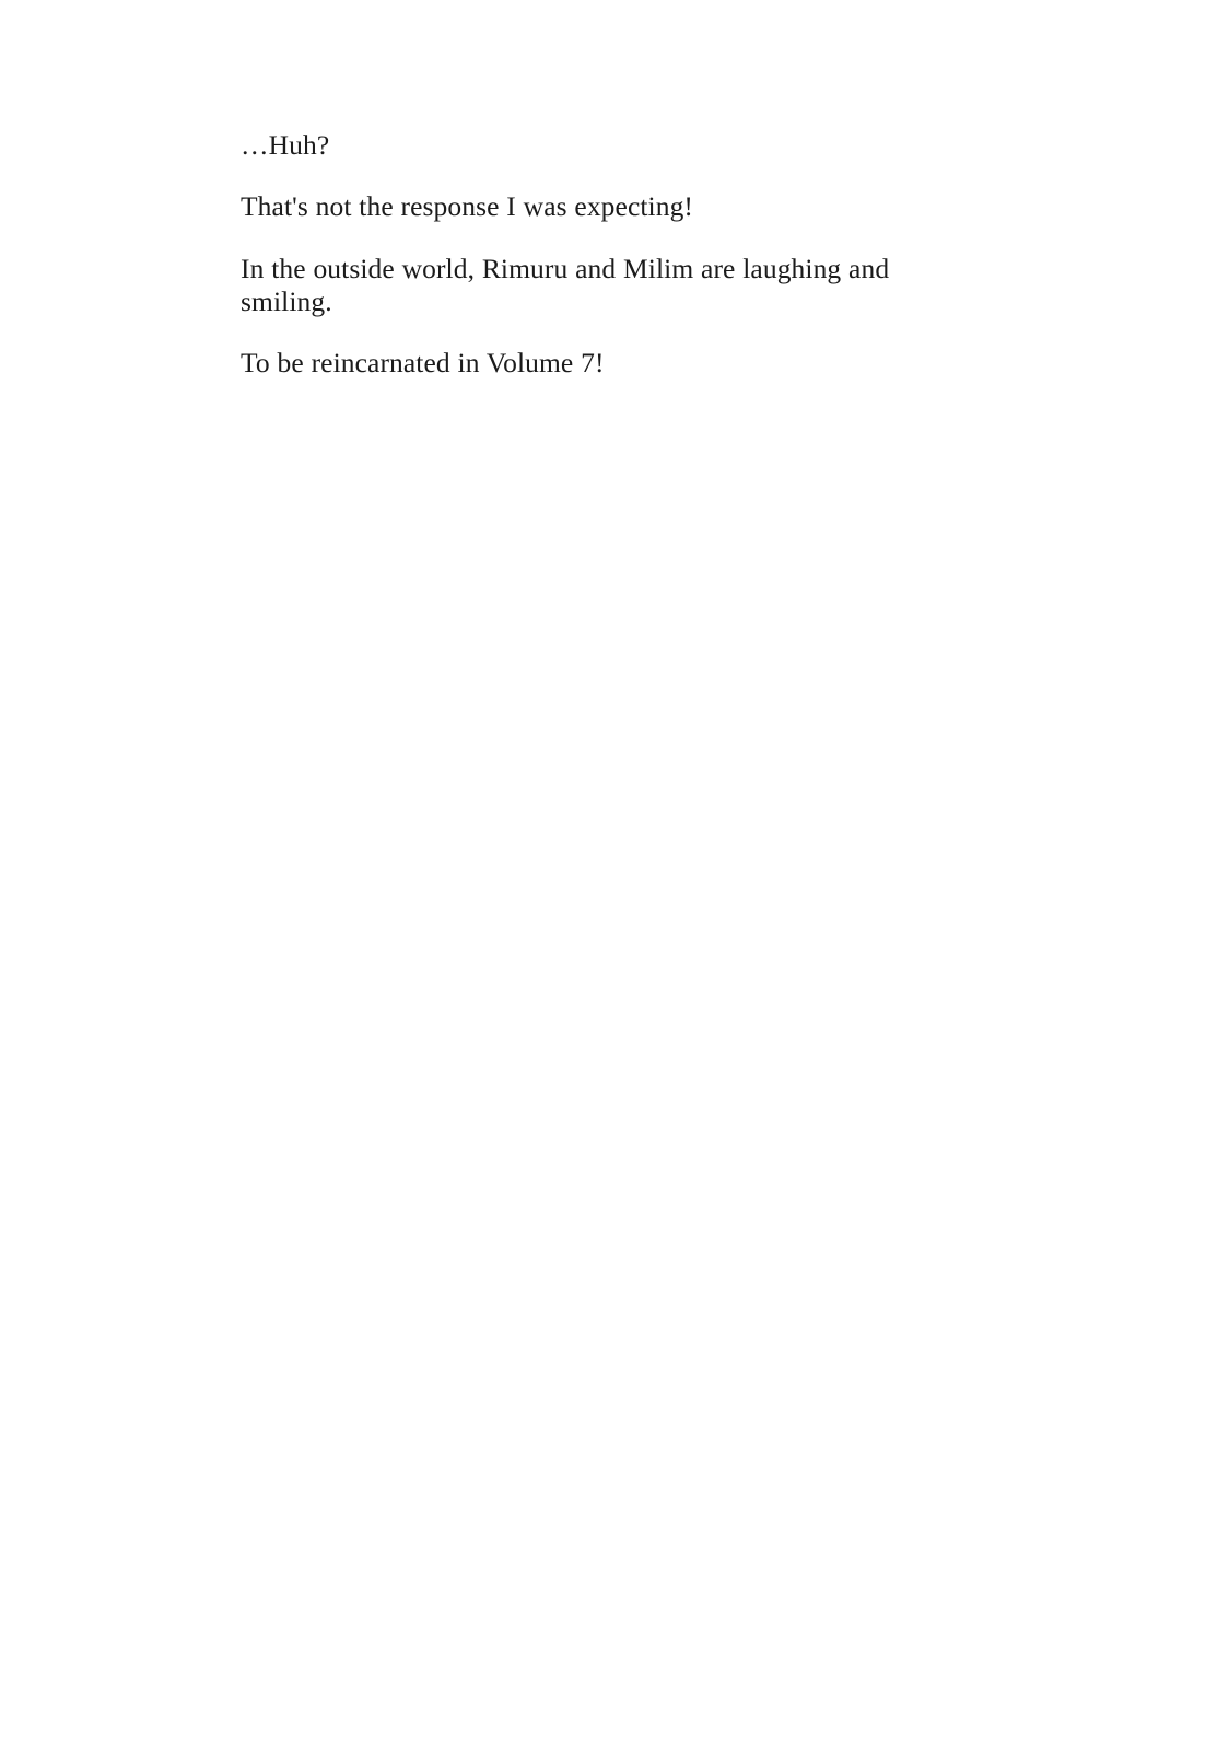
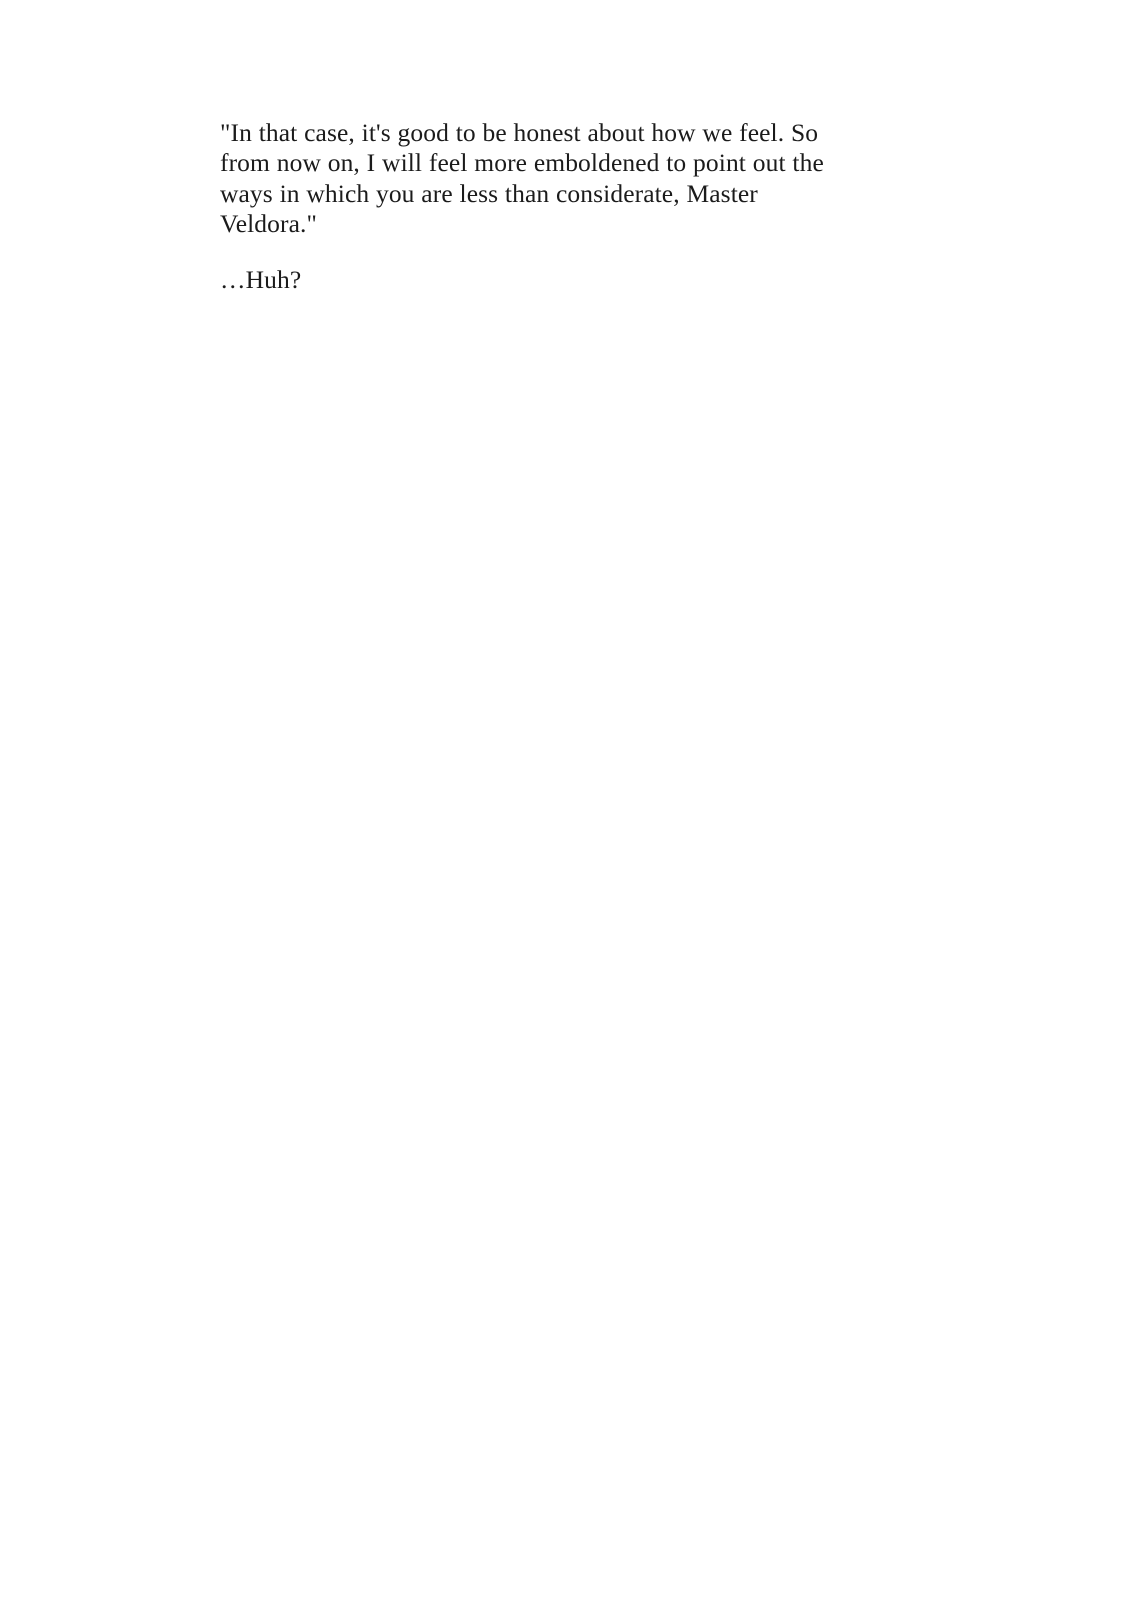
+ "In that case, it's good to be honest about how we feel. So from now on, I will feel more emboldened to point out the ways in which you are less than considerate, Master Veldora."
  …Huh?
- That's not the response I was expecting!
- In the outside world, Rimuru and Milim are laughing and smiling.
- To be reincarnated in Volume 7!
